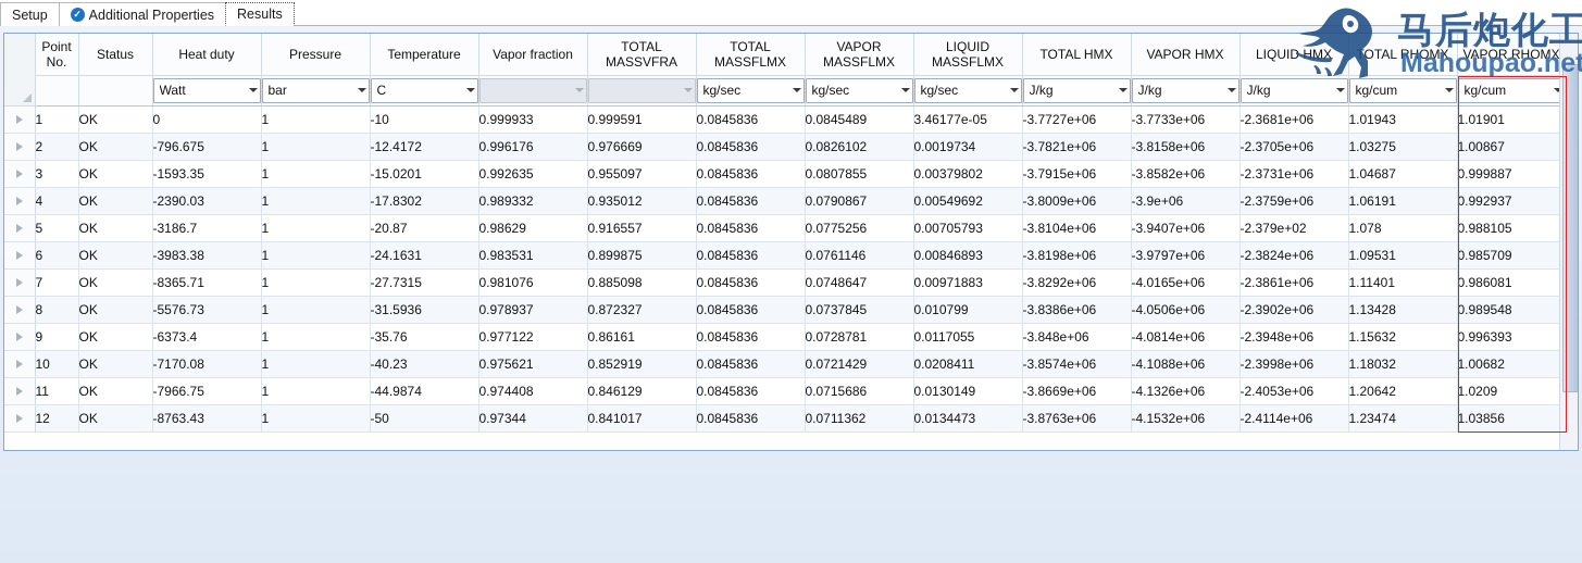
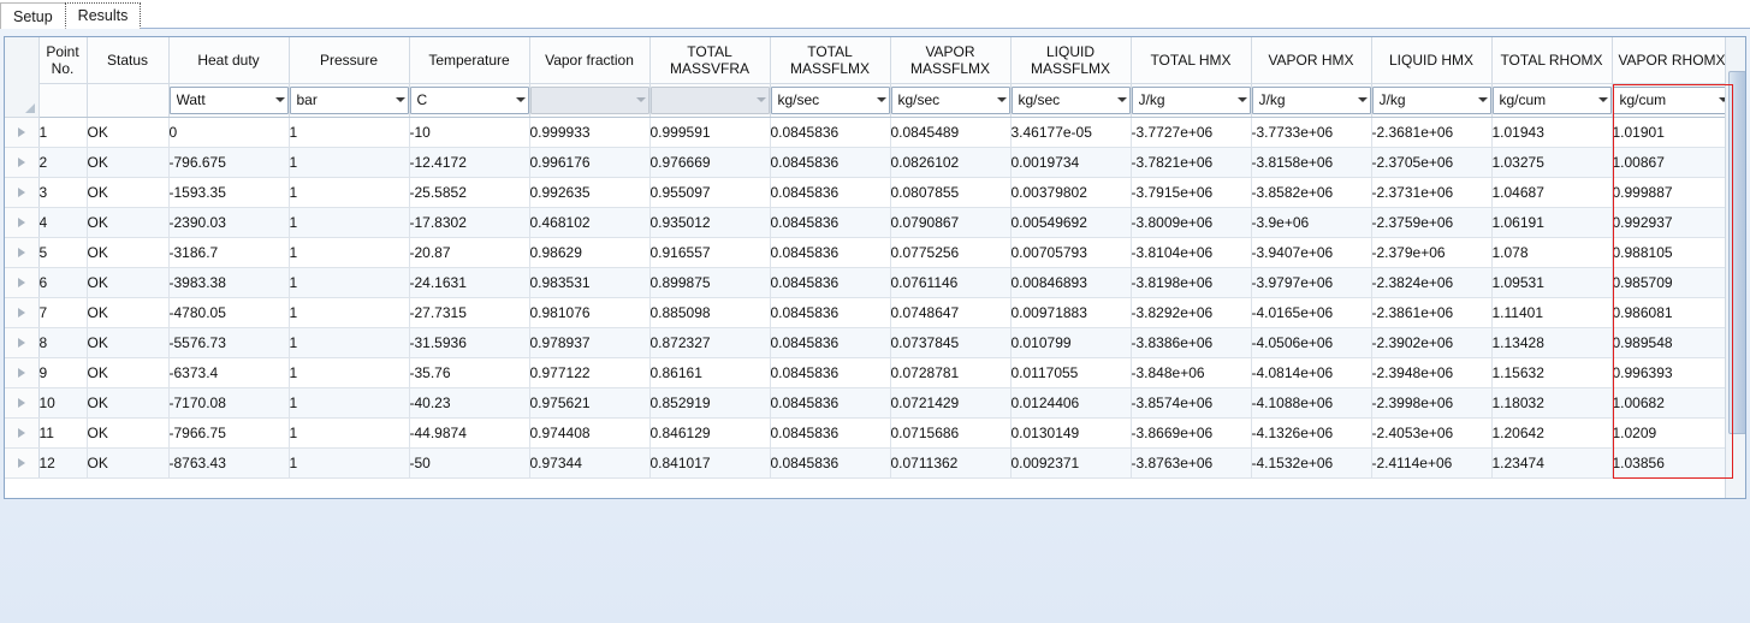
  Setup
- ✓
- Additional Properties
  Results
  	Point No.	Status	Heat duty	Pressure	Temperature	Vapor fraction	TOTAL MASSVFRA	TOTAL MASSFLMX	VAPOR MASSFLMX	LIQUID MASSFLMX	TOTAL HMX	VAPOR HMX	LIQUID HMX	TOTAL RHOMX	VAPOR RHOMX
  		Watt	bar	C			kg/sec	kg/sec	kg/sec	J/kg	J/kg	J/kg	kg/cum	kg/cum
  	1	OK	0	1	-10	0.999933	0.999591	0.0845836	0.0845489	3.46177e-05	-3.7727e+06	-3.7733e+06	-2.3681e+06	1.01943	1.01901
  	2	OK	-796.675	1	-12.4172	0.996176	0.976669	0.0845836	0.0826102	0.0019734	-3.7821e+06	-3.8158e+06	-2.3705e+06	1.03275	1.00867
- 	3	OK	-1593.35	1	-15.0201	0.992635	0.955097	0.0845836	0.0807855	0.00379802	-3.7915e+06	-3.8582e+06	-2.3731e+06	1.04687	0.999887
+ 	3	OK	-1593.35	1	-25.5852	0.992635	0.955097	0.0845836	0.0807855	0.00379802	-3.7915e+06	-3.8582e+06	-2.3731e+06	1.04687	0.999887
- 	4	OK	-2390.03	1	-17.8302	0.989332	0.935012	0.0845836	0.0790867	0.00549692	-3.8009e+06	-3.9e+06	-2.3759e+06	1.06191	0.992937
+ 	4	OK	-2390.03	1	-17.8302	0.468102	0.935012	0.0845836	0.0790867	0.00549692	-3.8009e+06	-3.9e+06	-2.3759e+06	1.06191	0.992937
- 	5	OK	-3186.7	1	-20.87	0.98629	0.916557	0.0845836	0.0775256	0.00705793	-3.8104e+06	-3.9407e+06	-2.379e+02	1.078	0.988105
+ 	5	OK	-3186.7	1	-20.87	0.98629	0.916557	0.0845836	0.0775256	0.00705793	-3.8104e+06	-3.9407e+06	-2.379e+06	1.078	0.988105
  	6	OK	-3983.38	1	-24.1631	0.983531	0.899875	0.0845836	0.0761146	0.00846893	-3.8198e+06	-3.9797e+06	-2.3824e+06	1.09531	0.985709
- 	7	OK	-8365.71	1	-27.7315	0.981076	0.885098	0.0845836	0.0748647	0.00971883	-3.8292e+06	-4.0165e+06	-2.3861e+06	1.11401	0.986081
+ 	7	OK	-4780.05	1	-27.7315	0.981076	0.885098	0.0845836	0.0748647	0.00971883	-3.8292e+06	-4.0165e+06	-2.3861e+06	1.11401	0.986081
  	8	OK	-5576.73	1	-31.5936	0.978937	0.872327	0.0845836	0.0737845	0.010799	-3.8386e+06	-4.0506e+06	-2.3902e+06	1.13428	0.989548
  	9	OK	-6373.4	1	-35.76	0.977122	0.86161	0.0845836	0.0728781	0.0117055	-3.848e+06	-4.0814e+06	-2.3948e+06	1.15632	0.996393
- 	10	OK	-7170.08	1	-40.23	0.975621	0.852919	0.0845836	0.0721429	0.0208411	-3.8574e+06	-4.1088e+06	-2.3998e+06	1.18032	1.00682
+ 	10	OK	-7170.08	1	-40.23	0.975621	0.852919	0.0845836	0.0721429	0.0124406	-3.8574e+06	-4.1088e+06	-2.3998e+06	1.18032	1.00682
  	11	OK	-7966.75	1	-44.9874	0.974408	0.846129	0.0845836	0.0715686	0.0130149	-3.8669e+06	-4.1326e+06	-2.4053e+06	1.20642	1.0209
- 	12	OK	-8763.43	1	-50	0.97344	0.841017	0.0845836	0.0711362	0.0134473	-3.8763e+06	-4.1532e+06	-2.4114e+06	1.23474	1.03856
+ 	12	OK	-8763.43	1	-50	0.97344	0.841017	0.0845836	0.0711362	0.0092371	-3.8763e+06	-4.1532e+06	-2.4114e+06	1.23474	1.03856
- 马后炮化工
- Mahoupao.net
